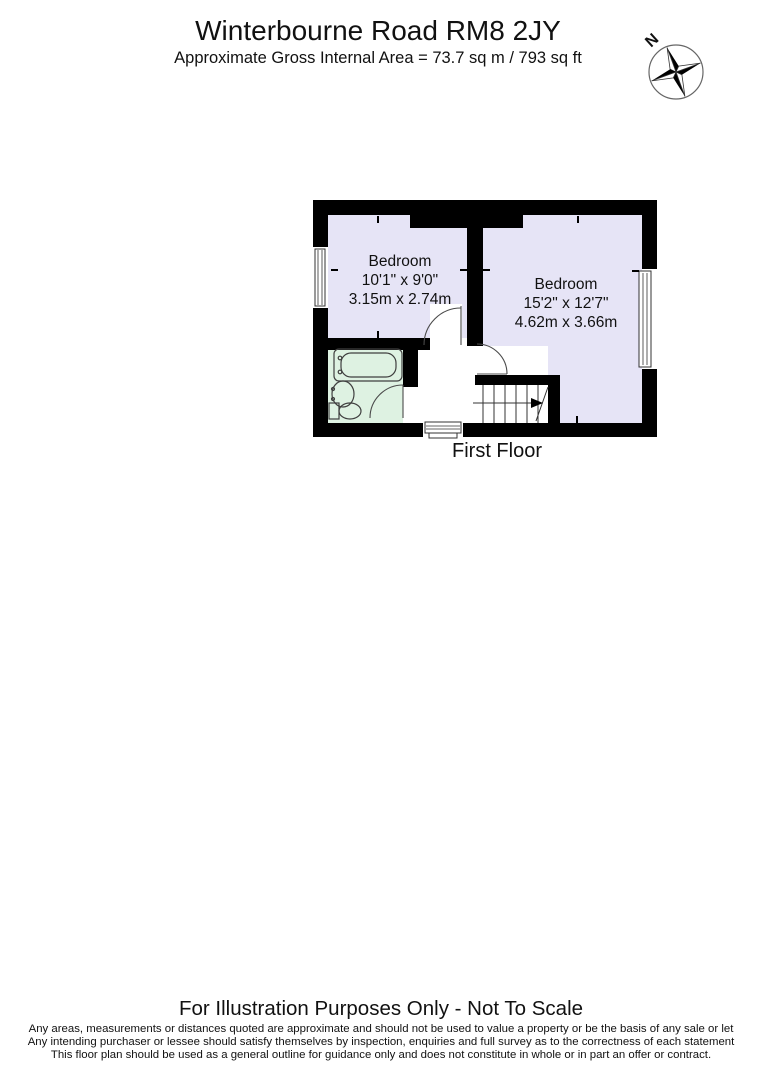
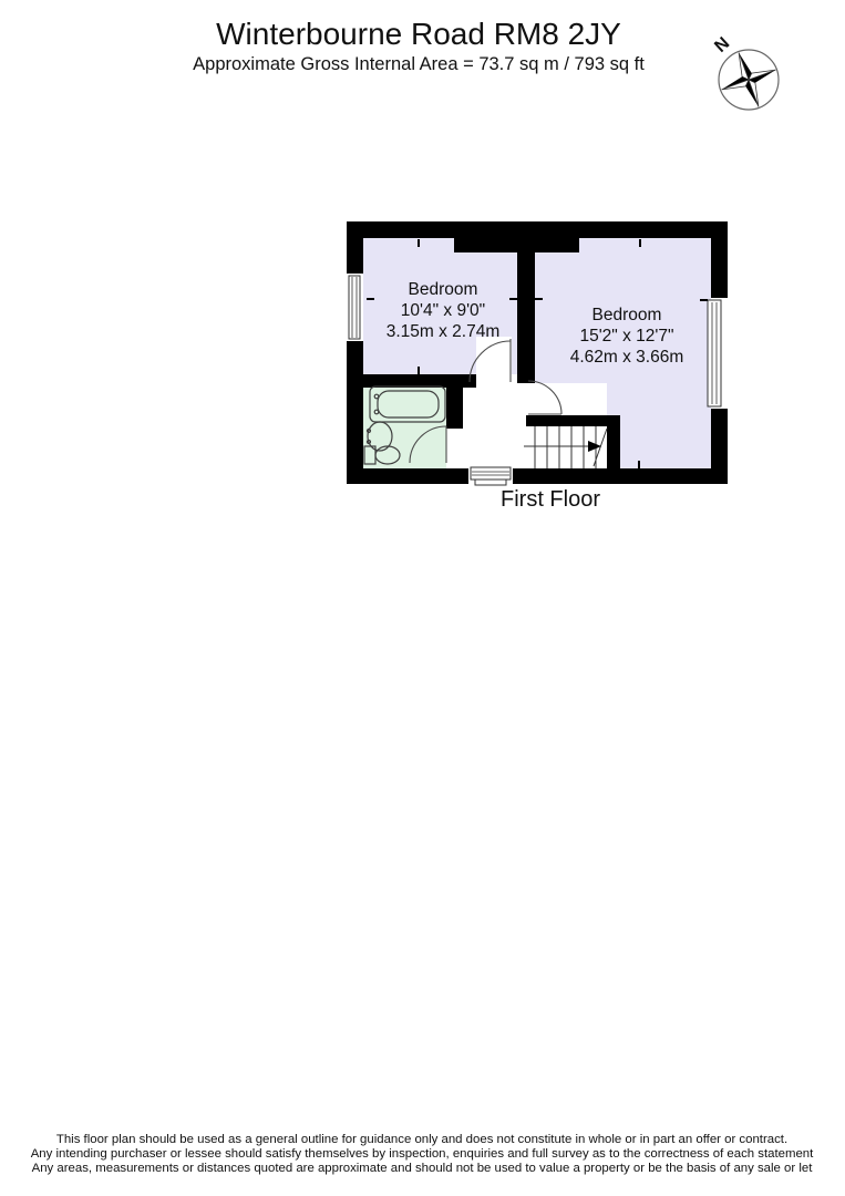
  Winterbourne Road RM8 2JY
  Approximate Gross Internal Area = 73.7 sq m / 793 sq ft
  Bedroom
- 10'1" x 9'0"
+ 10'4" x 9'0"
  3.15m x 2.74m
  Bedroom
  15'2" x 12'7"
  4.62m x 3.66m
  First Floor
- For Illustration Purposes Only - Not To Scale
- Any areas, measurements or distances quoted are approximate and should not be used to value a property or be the basis of any sale or let
+ This floor plan should be used as a general outline for guidance only and does not constitute in whole or in part an offer or contract.
  Any intending purchaser or lessee should satisfy themselves by inspection, enquiries and full survey as to the correctness of each statement
- This floor plan should be used as a general outline for guidance only and does not constitute in whole or in part an offer or contract.
+ Any areas, measurements or distances quoted are approximate and should not be used to value a property or be the basis of any sale or let
